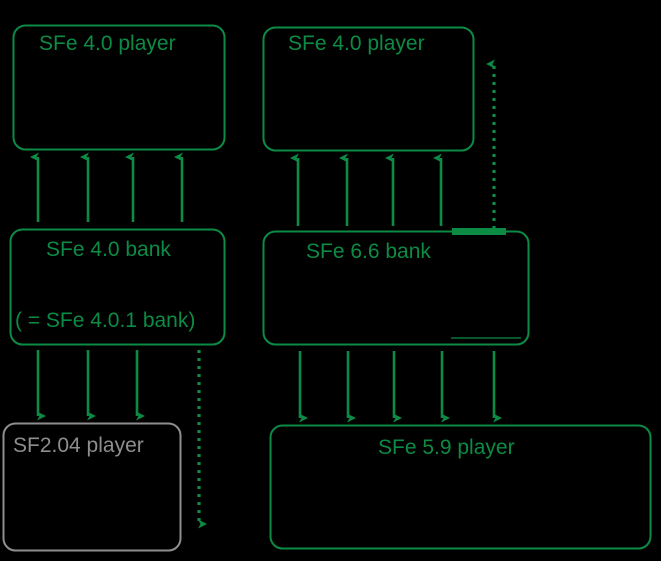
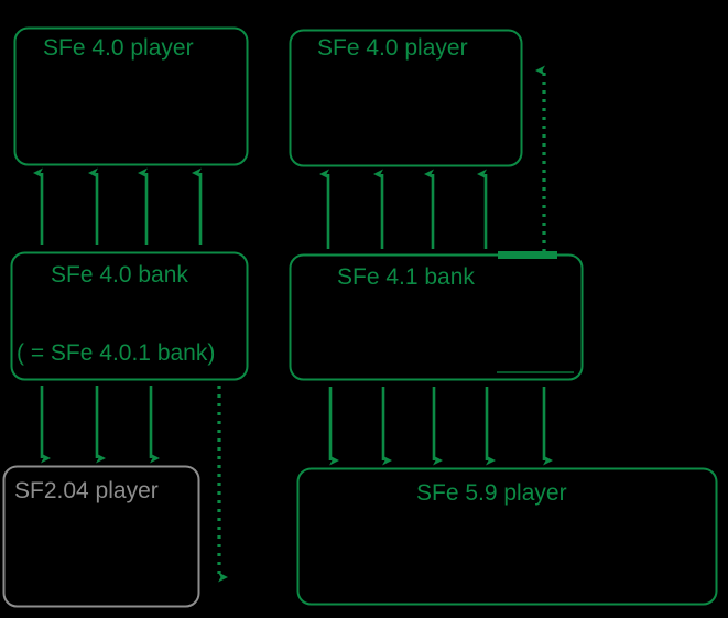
  SFe 4.0 player
  SFe 4.0 player
  SFe 4.0 bank
  ( = SFe 4.0.1 bank)
- SFe 6.6 bank
+ SFe 4.1 bank
  SF2.04 player
  SFe 5.9 player
